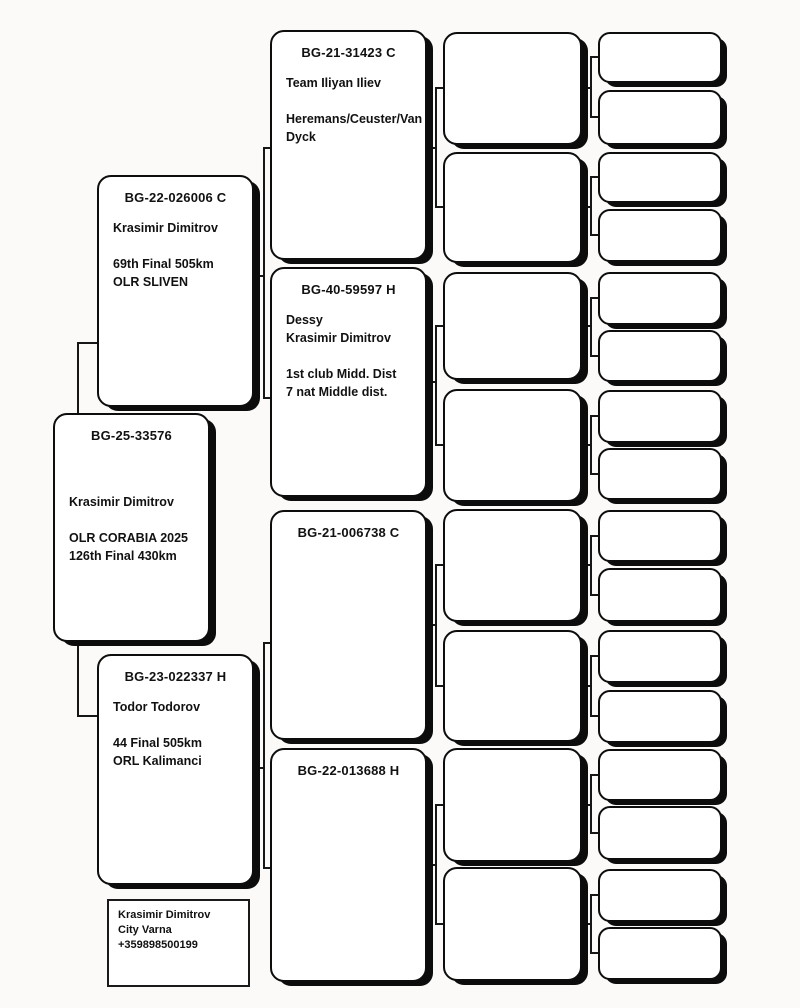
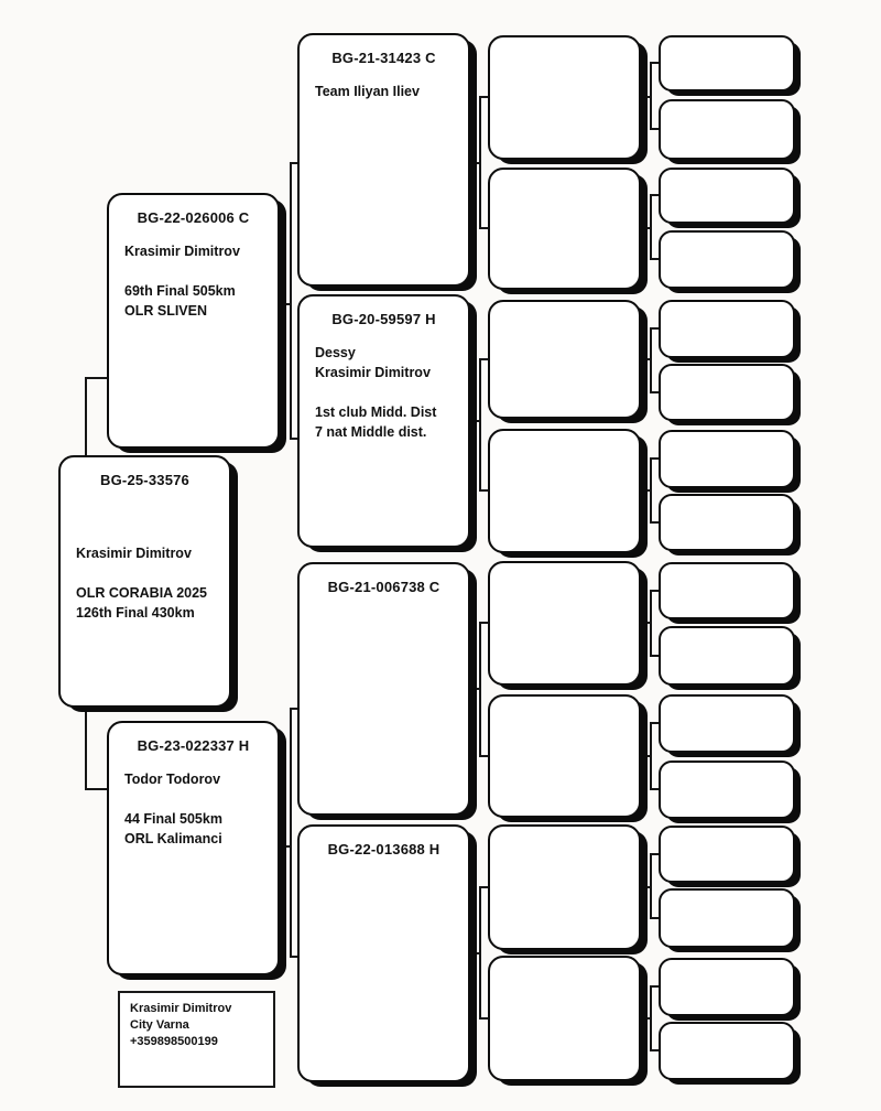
  BG-25-33576
  Krasimir Dimitrov
  OLR CORABIA 2025
  126th Final 430km
  BG-22-026006 C
  Krasimir Dimitrov
  69th Final 505km
  OLR SLIVEN
  BG-23-022337 H
  Todor Todorov
  44 Final 505km
  ORL Kalimanci
  BG-21-31423 C
  Team Iliyan Iliev
- Heremans/Ceuster/Van Dyck
- BG-40-59597 H
+ BG-20-59597 H
  Dessy
  Krasimir Dimitrov
  1st club Midd. Dist
  7 nat Middle dist.
  BG-21-006738 C
  BG-22-013688 H
  Krasimir Dimitrov
  City Varna
  +359898500199
